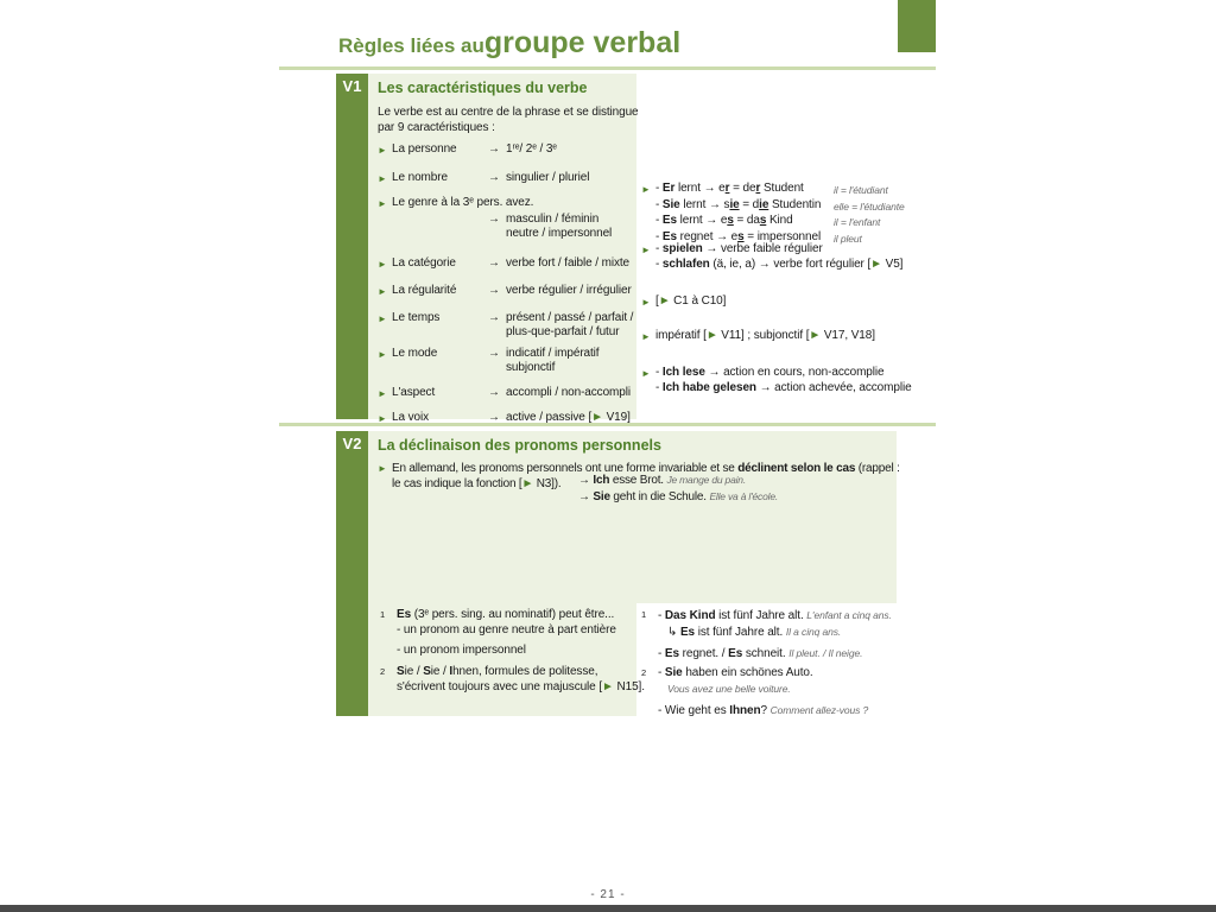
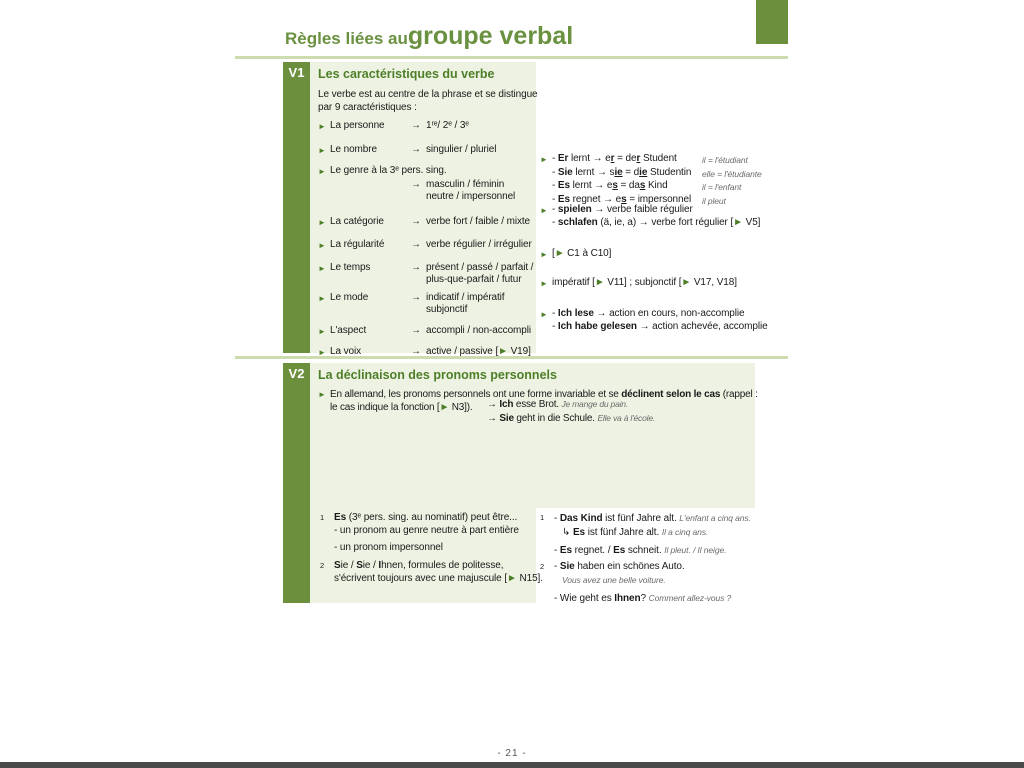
  Règles liées au
  groupe verbal
  V1
  Les caractéristiques du verbe
  Le verbe est au centre de la phrase et se distingue
  par 9 caractéristiques :
  ►
  La personne
  →
  1ʳᵉ/ 2ᵉ / 3ᵉ
  ►
  Le nombre
  →
  singulier / pluriel
  ►
- Le genre à la 3ᵉ pers. avez.
+ Le genre à la 3ᵉ pers. sing.
  →
  masculin / féminin
  neutre / impersonnel
  ►
  La catégorie
  →
  verbe fort / faible / mixte
  ►
  La régularité
  →
  verbe régulier / irrégulier
  ►
  Le temps
  →
  présent / passé / parfait /
  plus-que-parfait / futur
  ►
  Le mode
  →
  indicatif / impératif
  subjonctif
  ►
  L'aspect
  →
  accompli / non-accompli
  ►
  La voix
  →
  active / passive [► V19]
  ►
  - Er lernt → er = der Student
  il = l'étudiant
  - Sie lernt → sie = die Studentin
  elle = l'étudiante
  - Es lernt → es = das Kind
  il = l'enfant
  - Es regnet → es = impersonnel
  il pleut
  ►
  - spielen → verbe faible régulier
  - schlafen (ä, ie, a) → verbe fort régulier [► V5]
  ►
  [► C1 à C10]
  ►
  impératif [► V11] ; subjonctif [► V17, V18]
  ►
  - Ich lese → action en cours, non-accomplie
  - Ich habe gelesen → action achevée, accomplie
  V2
  La déclinaison des pronoms personnels
  ►
  En allemand, les pronoms personnels ont une forme invariable et se déclinent selon le cas (rappel :
  le cas indique la fonction [► N3]).
  → Ich esse Brot. Je mange du pain.
  → Sie geht in die Schule. Elle va à l'école.
  1
  Es (3ᵉ pers. sing. au nominatif) peut être...
  - un pronom au genre neutre à part entière
  - un pronom impersonnel
  2
  Sie / Sie / Ihnen, formules de politesse,
  s'écrivent toujours avec une majuscule [► N15].
  1
  - Das Kind ist fünf Jahre alt. L'enfant a cinq ans.
  ↳ Es ist fünf Jahre alt. Il a cinq ans.
  - Es regnet. / Es schneit. Il pleut. / Il neige.
  2
  - Sie haben ein schönes Auto.
  Vous avez une belle voiture.
  - Wie geht es Ihnen? Comment allez-vous ?
  - 21 -
